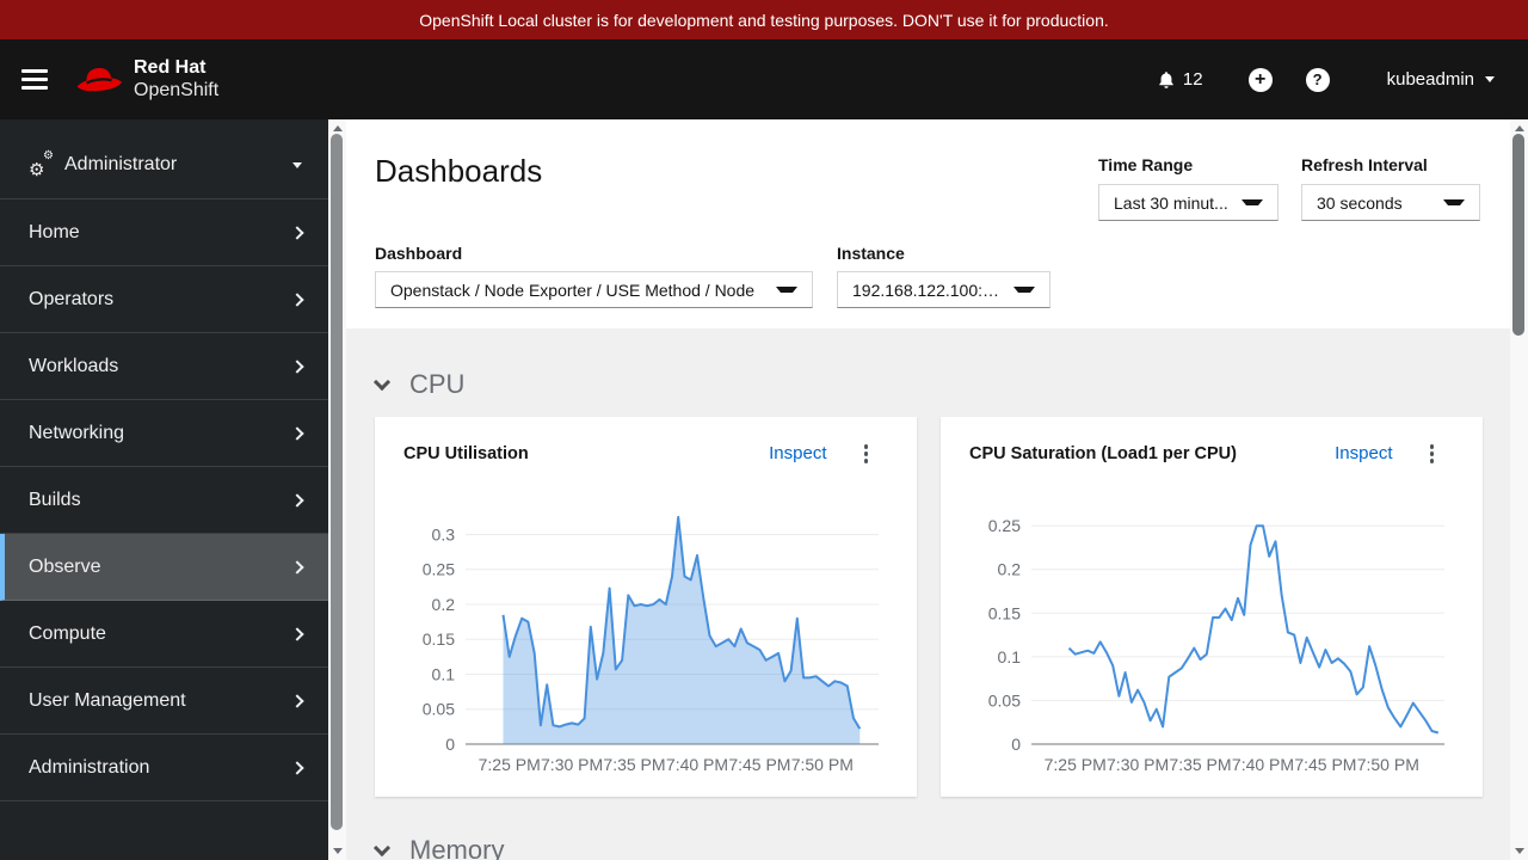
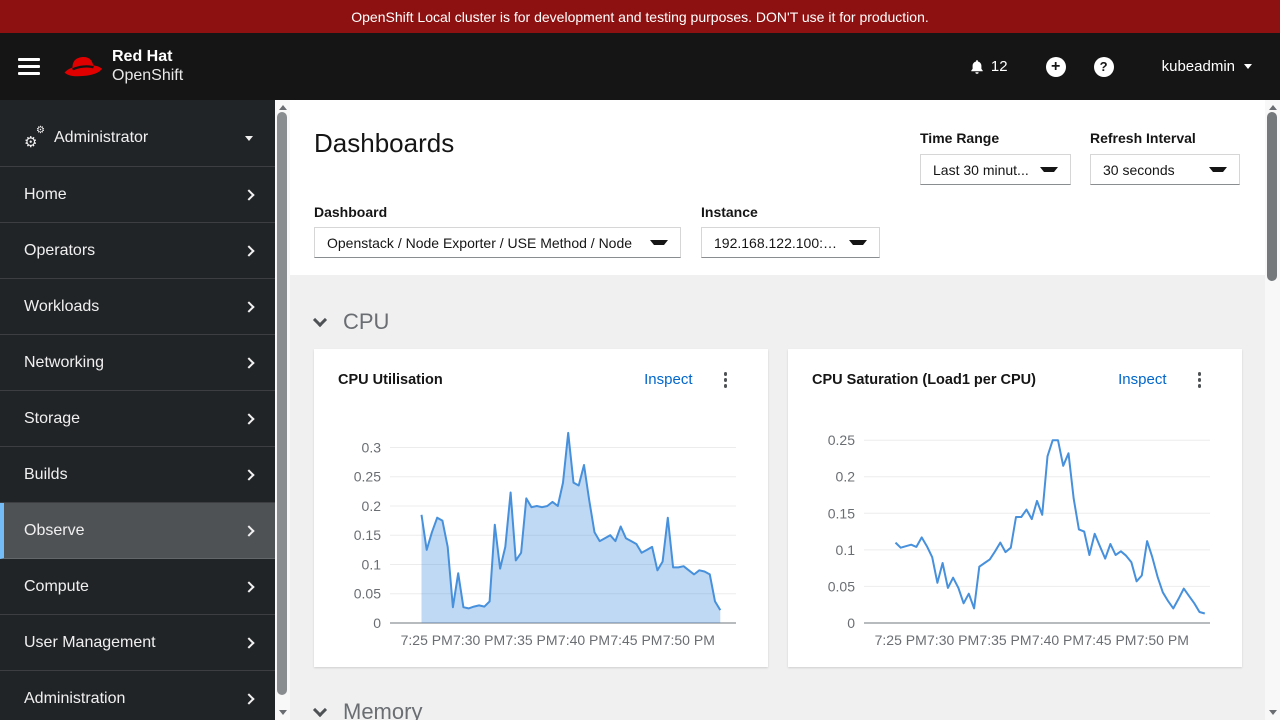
  OpenShift Local cluster is for development and testing purposes. DON'T use it for production.
  Red Hat
  OpenShift
  12
  +
  ?
  kubeadmin
  ⚙
  ⚙
  Administrator
  Home
  Operators
  Workloads
  Networking
+ Storage
  Builds
  Observe
  Compute
  User Management
  Administration
  Dashboards
  Time Range
  Last 30 minut...
  Refresh Interval
  30 seconds
  Dashboard
  Openstack / Node Exporter / USE Method / Node
  Instance
  192.168.122.100:910
  CPU
  CPU Utilisation
  Inspect
  0
  0.05
  0.1
  0.15
  0.2
  0.25
  0.3
  7:25 PM
  7:30 PM
  7:35 PM
  7:40 PM
  7:45 PM
  7:50 PM
  CPU Saturation (Load1 per CPU)
  Inspect
  0
  0.05
  0.1
  0.15
  0.2
  0.25
  7:25 PM
  7:30 PM
  7:35 PM
  7:40 PM
  7:45 PM
  7:50 PM
  Memory
